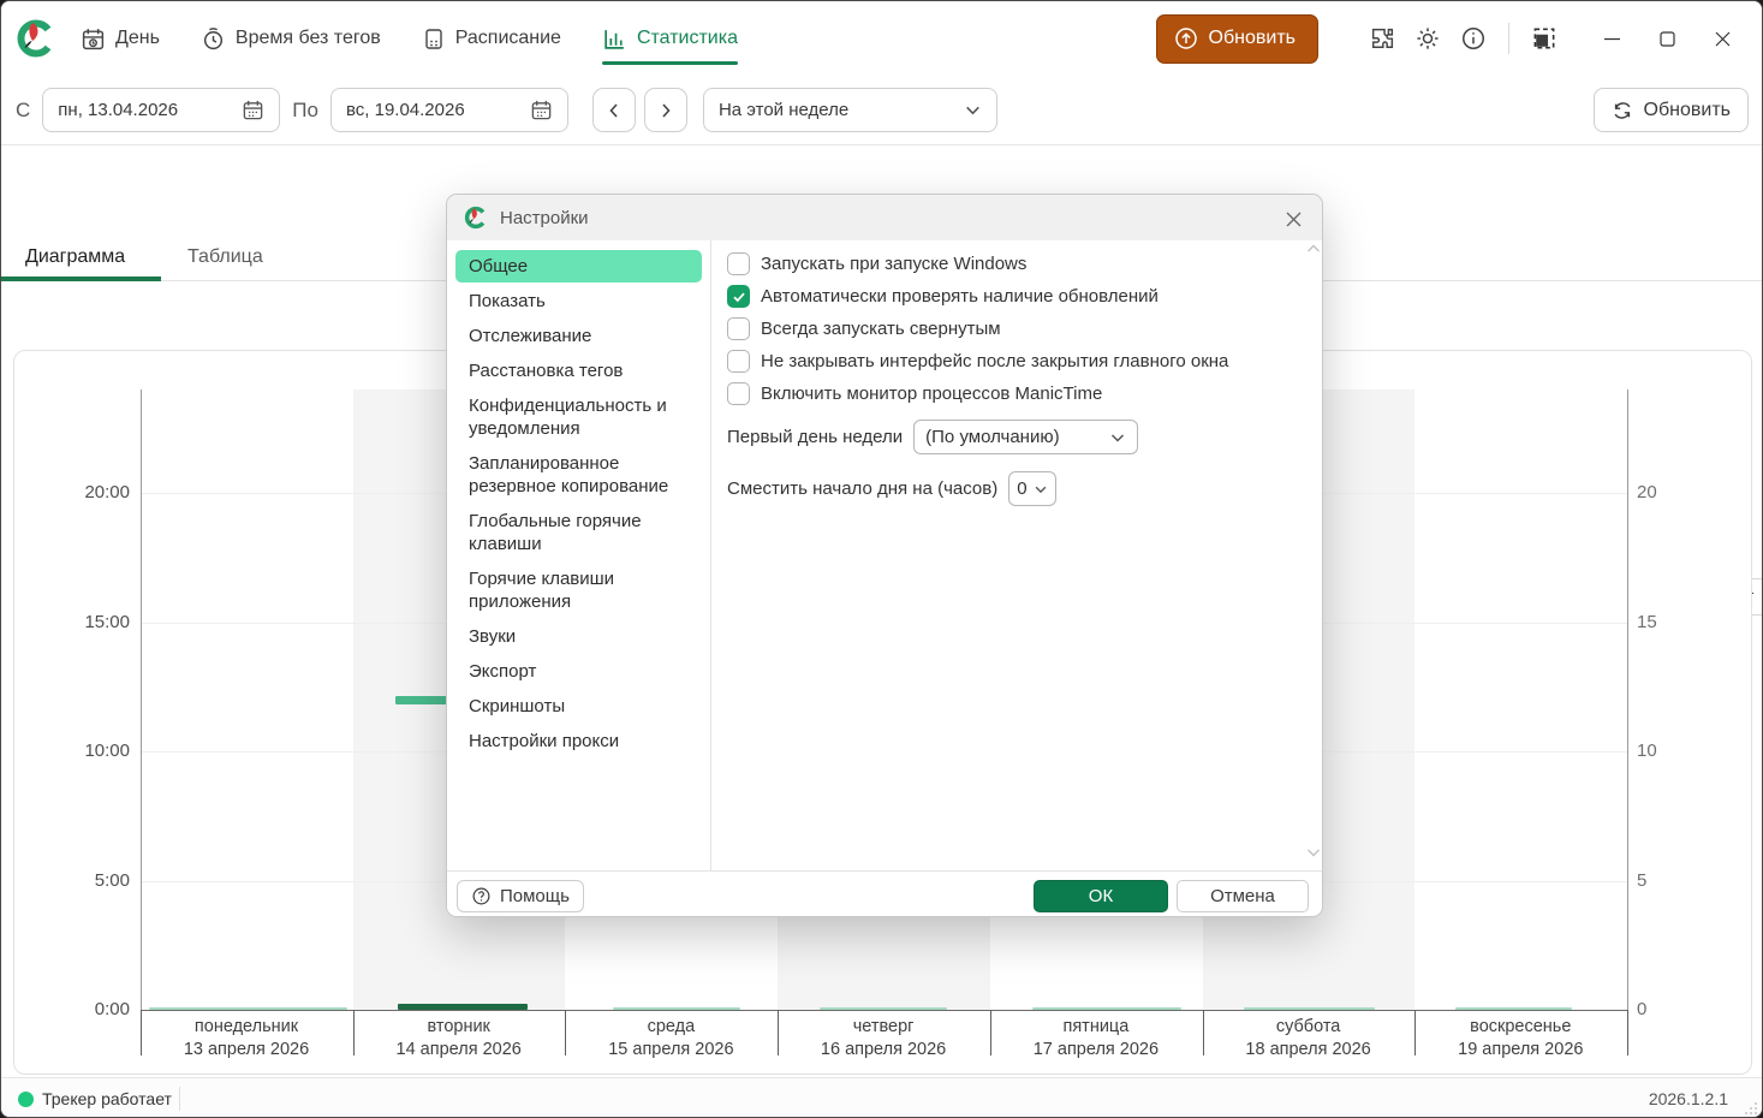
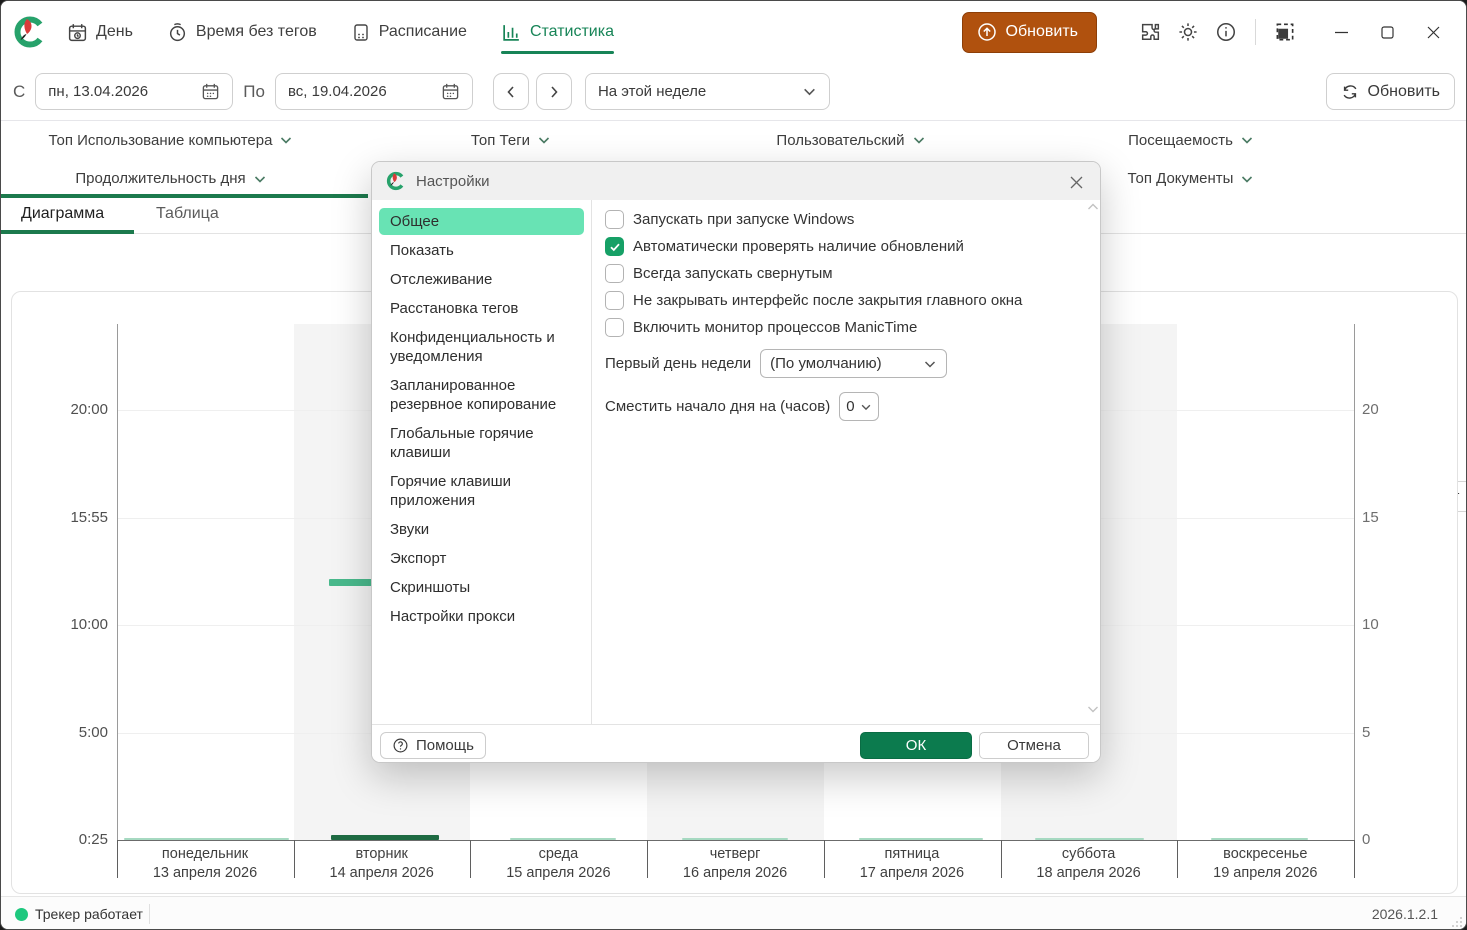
  День
  Время без тегов
  Расписание
  Статистика
  Обновить
  С
  пн, 13.04.2026
  По
  вс, 19.04.2026
  На этой неделе
  Обновить
+ Топ Использование компьютера
+ Топ Теги
+ Пользовательский
+ Посещаемость
+ Продолжительность дня
+ Топ Документы
  Диаграмма
  Таблица
  20:00
- 15:00
+ 15:55
  10:00
  5:00
- 0:00
+ 0:25
  20
  15
  10
  5
  0
  понедельник
  13 апреля 2026
  вторник
  14 апреля 2026
  среда
  15 апреля 2026
  четверг
  16 апреля 2026
  пятница
  17 апреля 2026
  суббота
  18 апреля 2026
  воскресенье
  19 апреля 2026
  Трекер работает
  2026.1.2.1
  Настройки
  Общее
  Показать
  Отслеживание
  Расстановка тегов
  Конфиденциальность и уведомления
  Запланированное резервное копирование
  Глобальные горячие клавиши
  Горячие клавиши приложения
  Звуки
  Экспорт
  Скриншоты
  Настройки прокси
  Запускать при запуске Windows
  Автоматически проверять наличие обновлений
  Всегда запускать свернутым
  Не закрывать интерфейс после закрытия главного окна
  Включить монитор процессов ManicTime
  Первый день недели
  (По умолчанию)
  Сместить начало дня на (часов)
  0
  Помощь
  ОК
  Отмена
